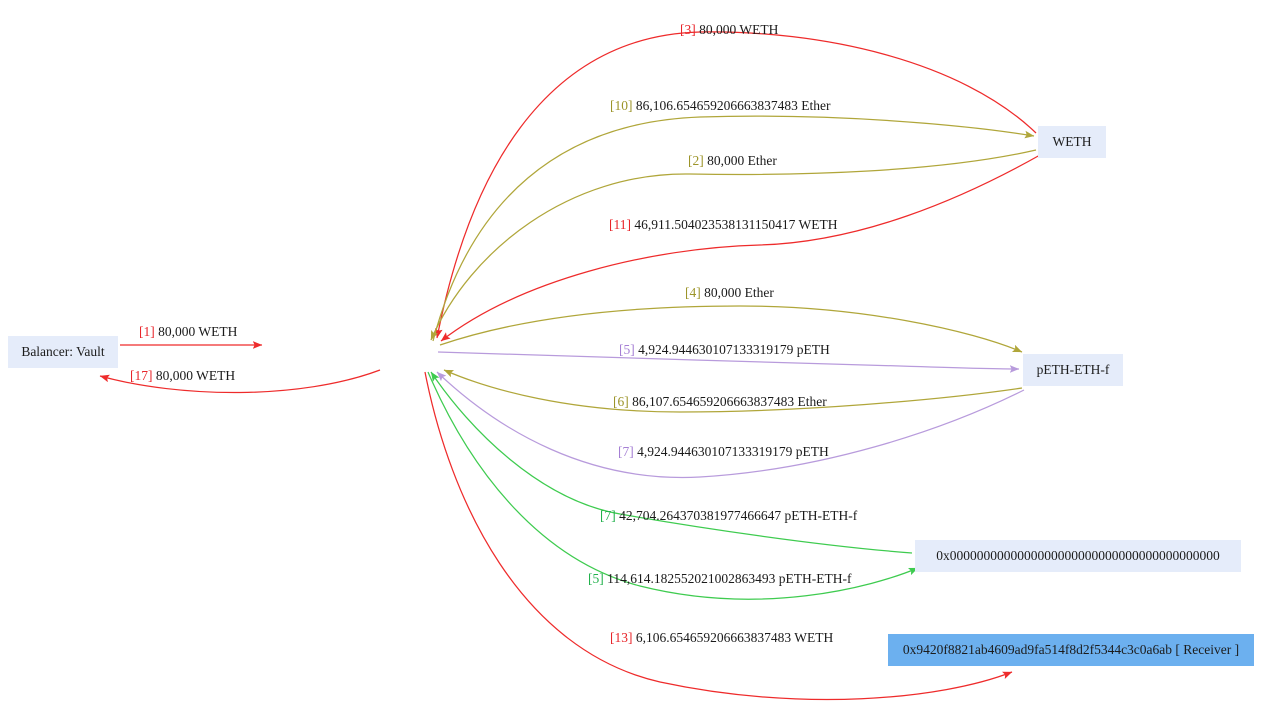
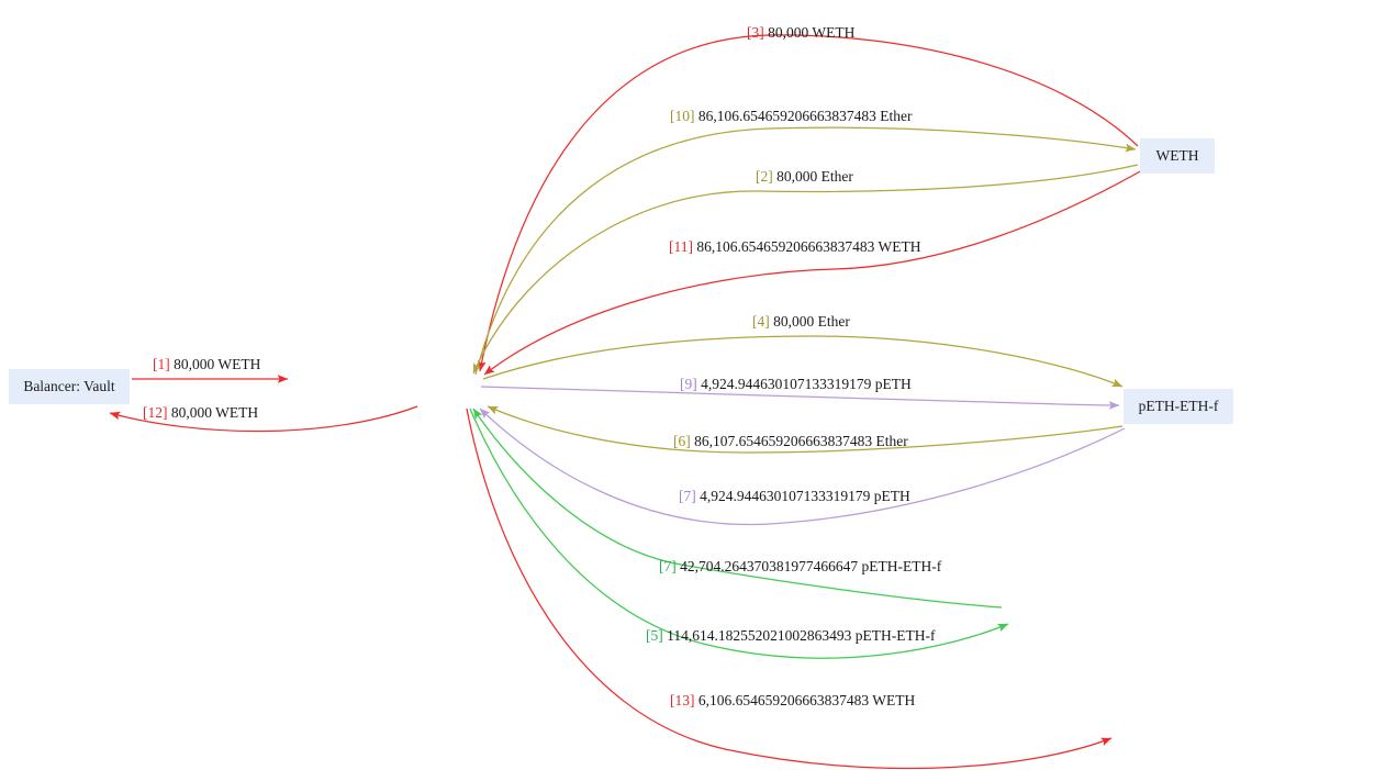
  Balancer: Vault
  WETH
  pETH-ETH-f
- 0x0000000000000000000000000000000000000000
- 0x9420f8821ab4609ad9fa514f8d2f5344c3c0a6ab [ Receiver ]
  [1] 80,000 WETH
- [17] 80,000 WETH
+ [12] 80,000 WETH
  [3] 80,000 WETH
  [10] 86,106.654659206663837483 Ether
  [2] 80,000 Ether
- [11] 46,911.504023538131150417 WETH
+ [11] 86,106.654659206663837483 WETH
  [4] 80,000 Ether
- [5] 4,924.944630107133319179 pETH
+ [9] 4,924.944630107133319179 pETH
  [6] 86,107.654659206663837483 Ether
  [7] 4,924.944630107133319179 pETH
  [7] 42,704.264370381977466647 pETH-ETH-f
  [5] 114,614.182552021002863493 pETH-ETH-f
  [13] 6,106.654659206663837483 WETH
